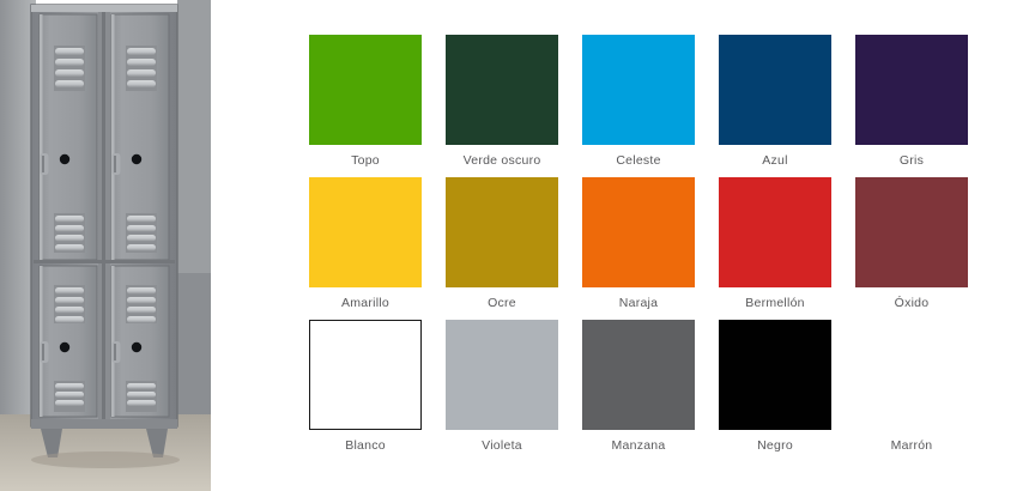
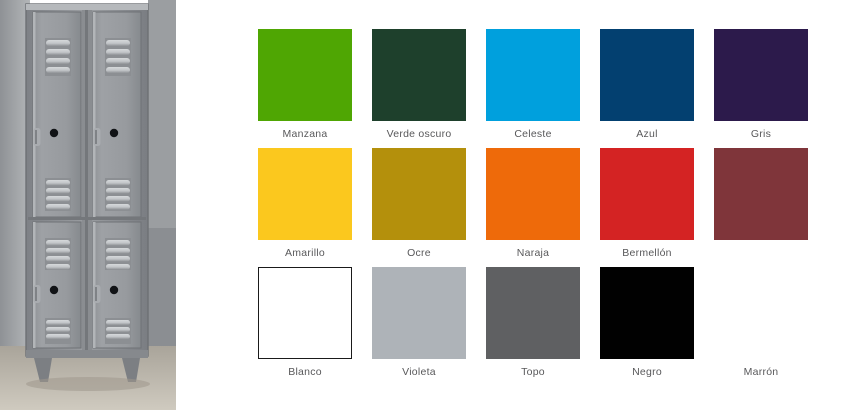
- Topo
+ Manzana
  Verde oscuro
  Celeste
  Azul
  Gris
  Amarillo
  Ocre
  Naraja
  Bermellón
- Óxido
  Blanco
  Violeta
- Manzana
+ Topo
  Negro
  Marrón
